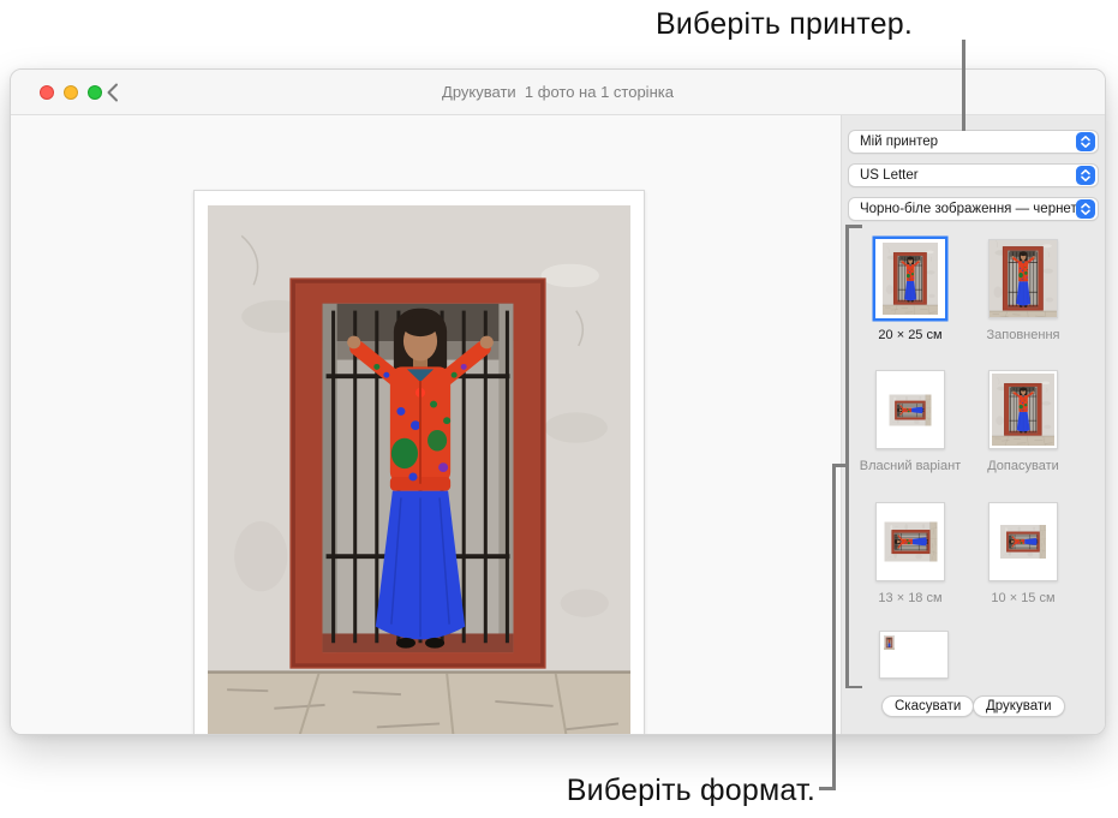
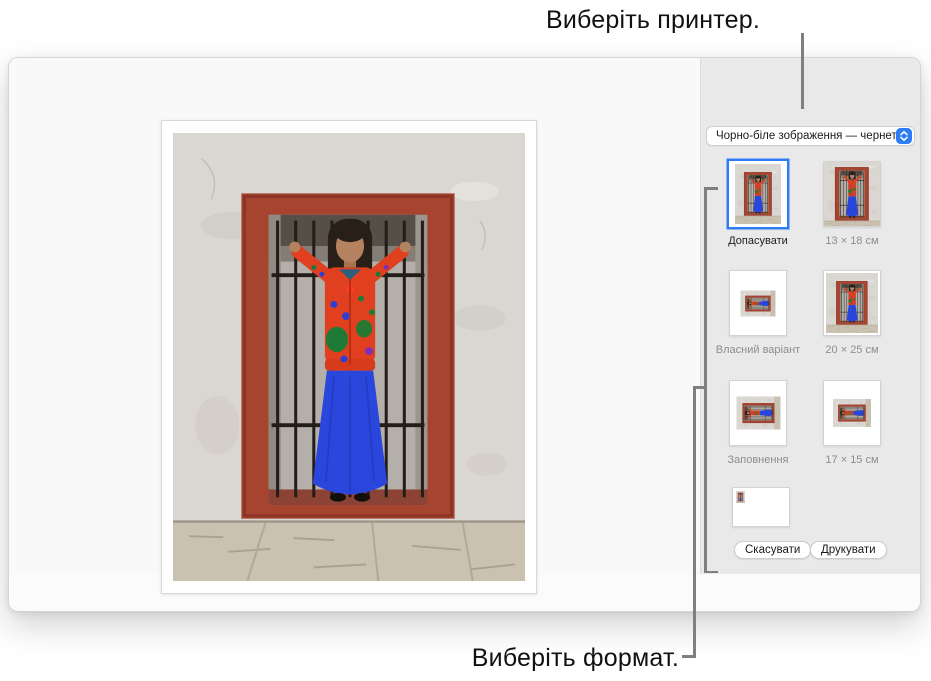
  Виберіть принтер.
  Виберіть формат.
- Друкувати 1 фото на 1 сторінка
- Мій принтер
- US Letter
  Чорно-біле зображення — чернет
- 20 × 25 см
+ Допасувати
- Заповнення
+ 13 × 18 см
  Власний варіант
- Допасувати
+ 20 × 25 см
- 13 × 18 см
+ Заповнення
- 10 × 15 см
+ 17 × 15 см
  Скасувати
  Друкувати
